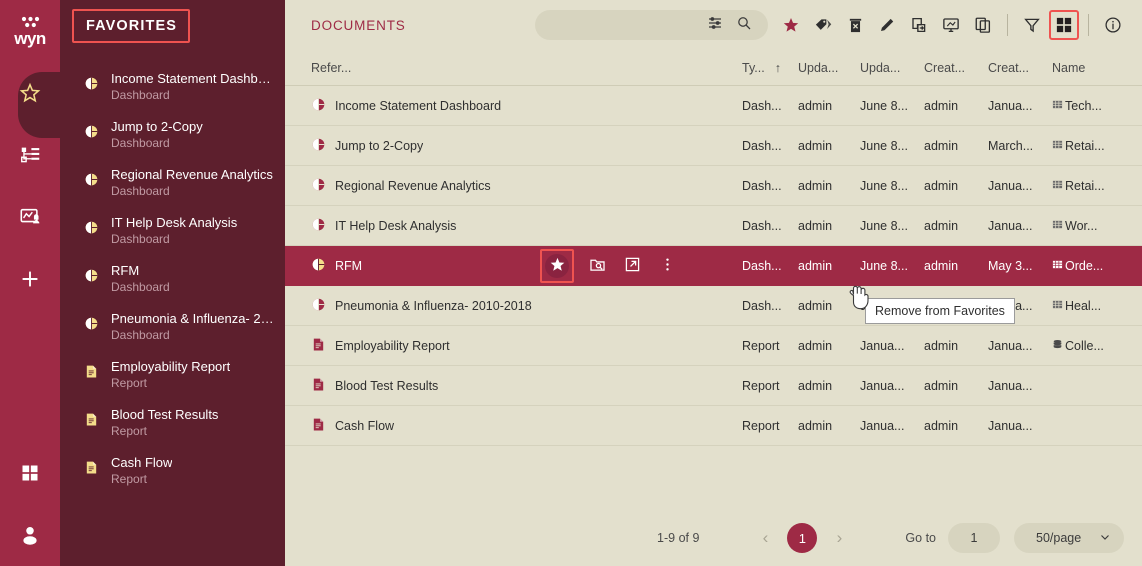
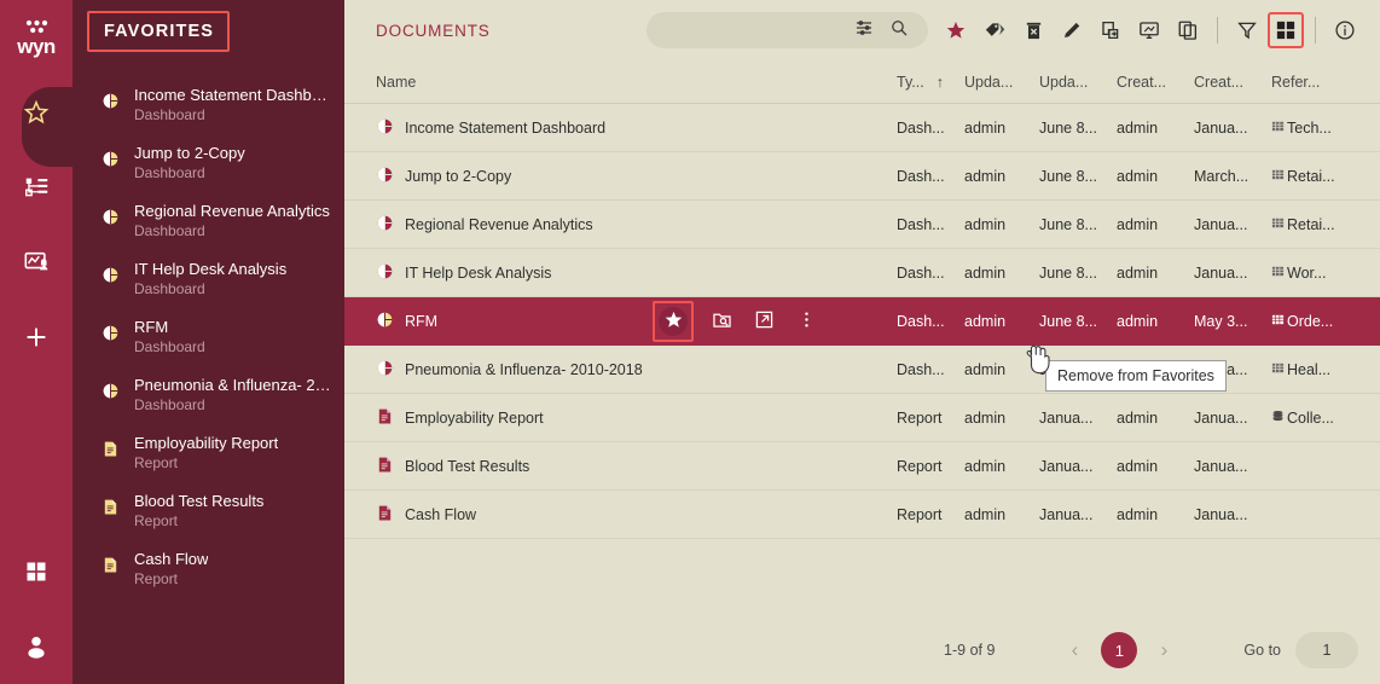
  wyn
  FAVORITES
  Income Statement Dashbo...
  Dashboard
  Jump to 2-Copy
  Dashboard
  Regional Revenue Analytics
  Dashboard
  IT Help Desk Analysis
  Dashboard
  RFM
  Dashboard
  Pneumonia & Influenza- 20..
  Dashboard
  Employability Report
  Report
  Blood Test Results
  Report
  Cash Flow
  Report
  DOCUMENTS
- Refer...
+ Name
  Ty...
  ↑
  Upda...
  Upda...
  Creat...
  Creat...
- Name
+ Refer...
  Income Statement Dashboard
  Dash...
  admin
  June 8...
  admin
  Janua...
  Tech...
  Jump to 2-Copy
  Dash...
  admin
  June 8...
  admin
  March...
  Retai...
  Regional Revenue Analytics
  Dash...
  admin
  June 8...
  admin
  Janua...
  Retai...
  IT Help Desk Analysis
  Dash...
  admin
  June 8...
  admin
  Janua...
  Wor...
  RFM
  Dash...
  admin
  June 8...
  admin
  May 3...
  Orde...
  Pneumonia & Influenza- 2010-2018
  Dash...
  admin
  Heal...
  Employability Report
  Report
  admin
  Janua...
  admin
  Janua...
  Colle...
  Blood Test Results
  Report
  admin
  Janua...
  admin
  Janua...
  Cash Flow
  Report
  admin
  Janua...
  admin
  Janua...
  1-9 of 9
  ‹
  1
  ›
  Go to
  1
- 50/page
  Remove from Favorites
